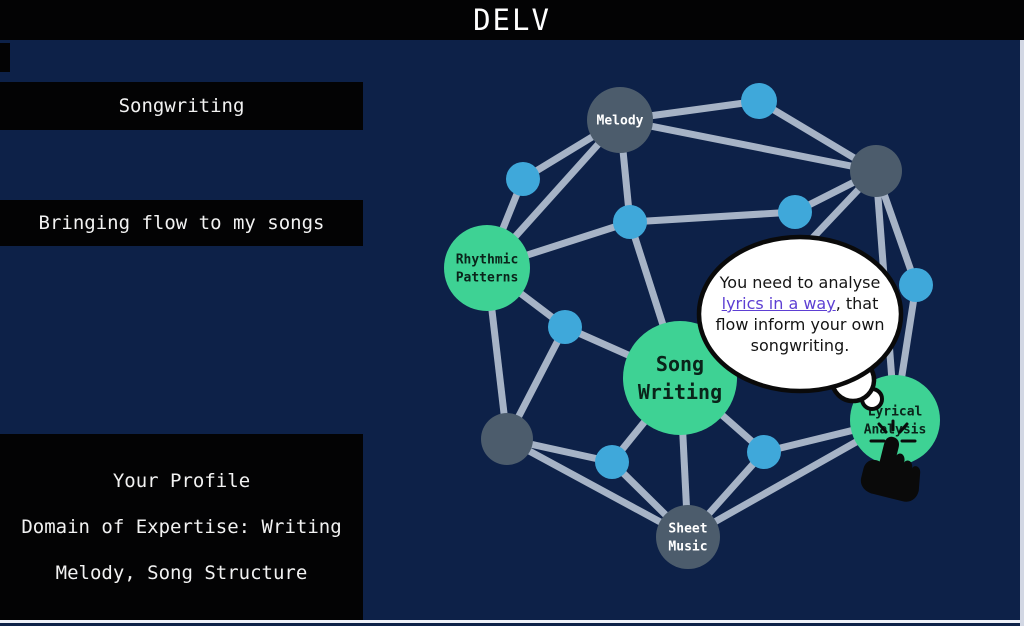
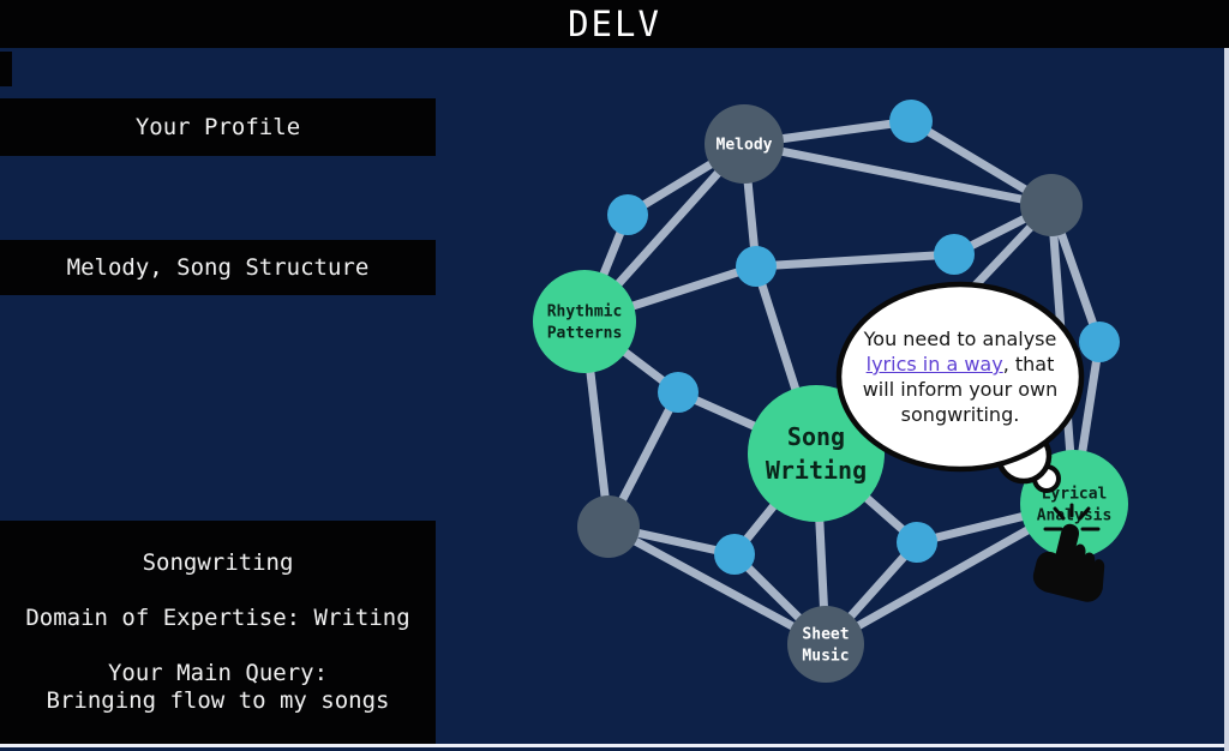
  DELV
- Songwriting
+ Your Profile
- Bringing flow to my songs
+ Melody, Song Structure
- Your Profile
+ Songwriting
  Domain of Expertise: Writing
+ Your Main Query:
- Melody, Song Structure
+ Bringing flow to my songs
  Melody
  Rhythmic Patterns
  Song Writing
  Sheet Music
  Lyrical Anlysis
- You need to analyse lyrics in a way, that flow inform your own songwriting.
+ You need to analyse lyrics in a way, that will inform your own songwriting.
